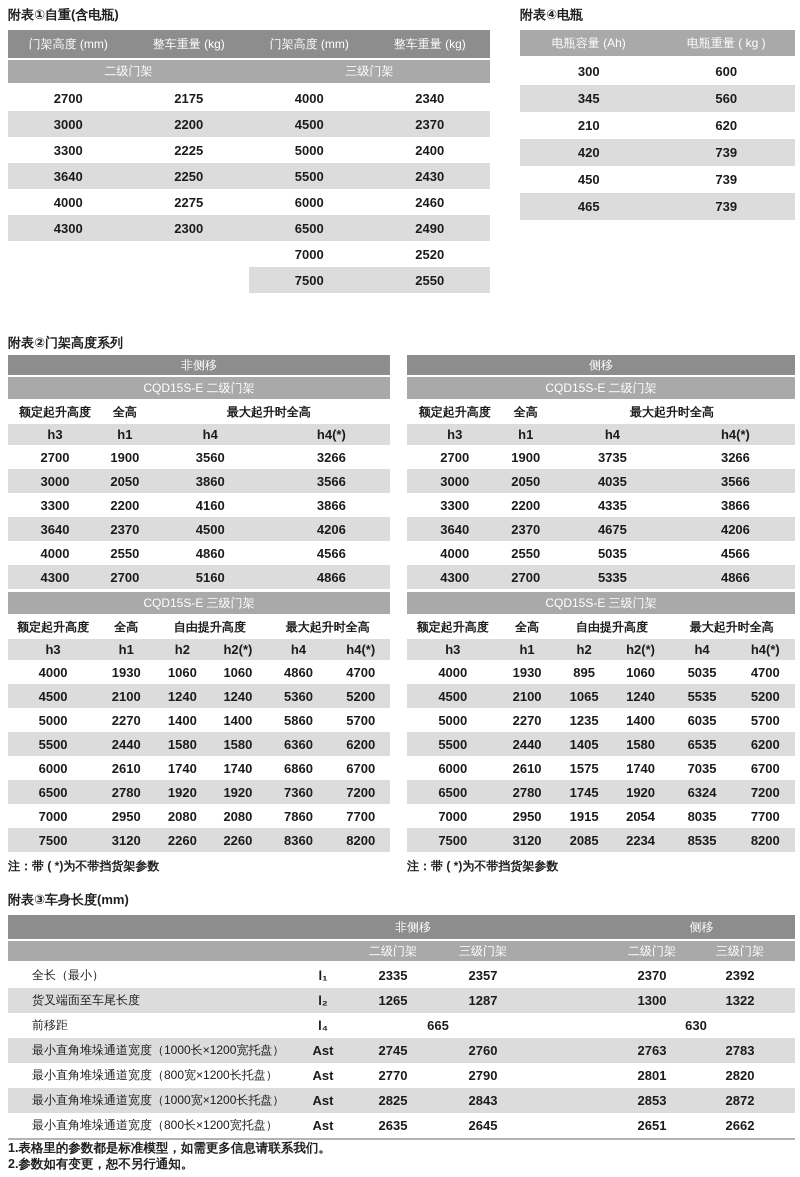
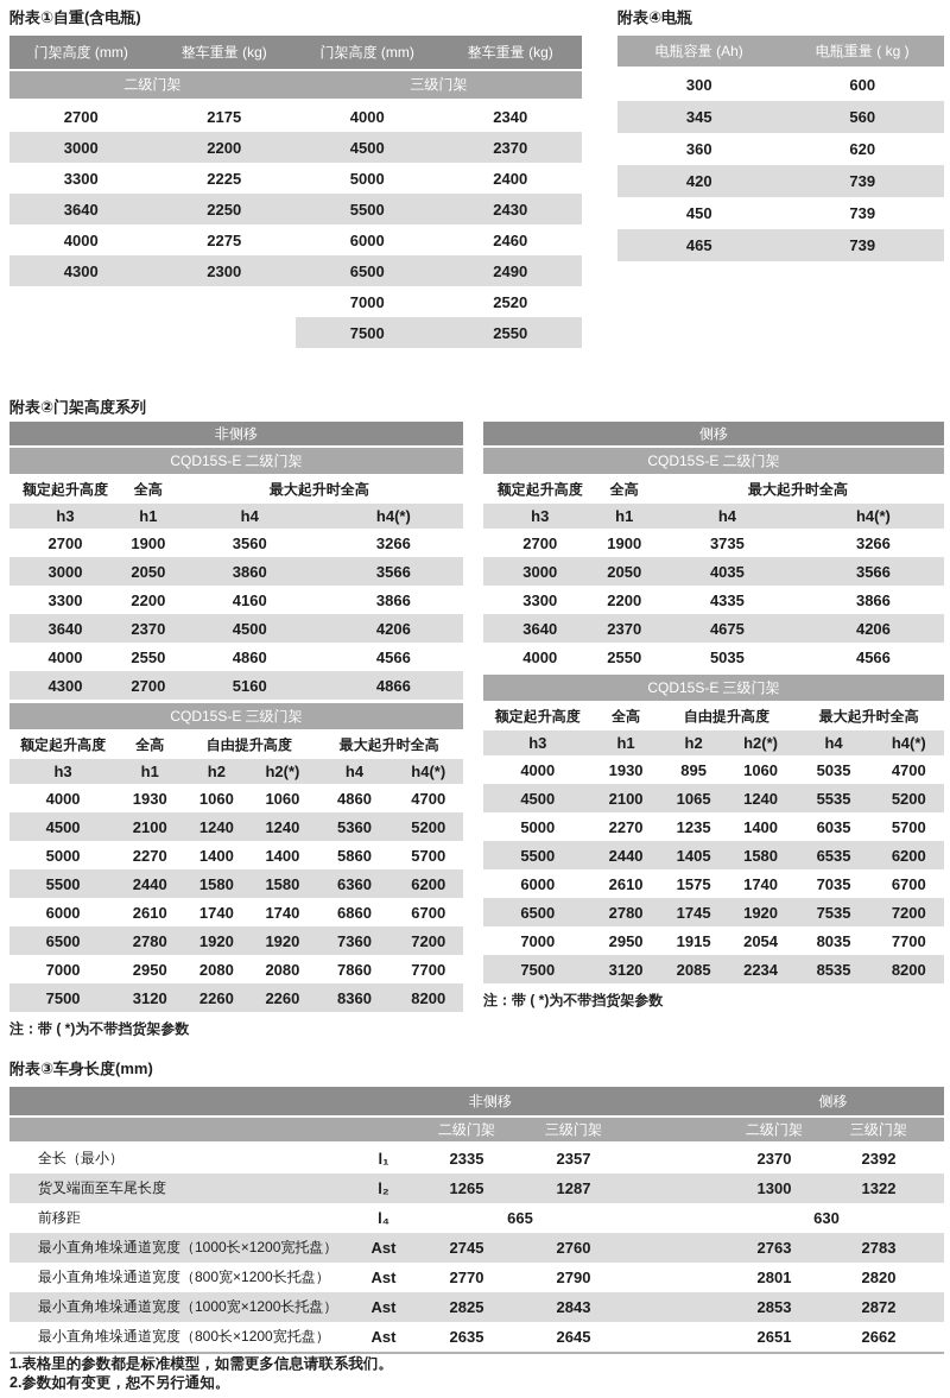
  附表①自重(含电瓶)
  门架高度 (mm)	整车重量 (kg)	门架高度 (mm)	整车重量 (kg)
  二级门架	三级门架
  2700	2175	4000	2340
  3000	2200	4500	2370
  3300	2225	5000	2400
  3640	2250	5500	2430
  4000	2275	6000	2460
  4300	2300	6500	2490
  		7000	2520
  		7500	2550
  附表④电瓶
  电瓶容量 (Ah)	电瓶重量 ( kg )
  300	600
  345	560
- 210	620
+ 360	620
  420	739
  450	739
  465	739
  附表②门架高度系列
  非侧移
  CQD15S-E 二级门架
  额定起升高度	全高	最大起升时全高
  h3	h1	h4	h4(*)
  2700	1900	3560	3266
  3000	2050	3860	3566
  3300	2200	4160	3866
  3640	2370	4500	4206
  4000	2550	4860	4566
  4300	2700	5160	4866
  CQD15S-E 三级门架
  额定起升高度	全高	自由提升高度	最大起升时全高
  h3	h1	h2	h2(*)	h4	h4(*)
  4000	1930	1060	1060	4860	4700
  4500	2100	1240	1240	5360	5200
  5000	2270	1400	1400	5860	5700
  5500	2440	1580	1580	6360	6200
  6000	2610	1740	1740	6860	6700
  6500	2780	1920	1920	7360	7200
  7000	2950	2080	2080	7860	7700
  7500	3120	2260	2260	8360	8200
  注：带 ( *)为不带挡货架参数
  侧移
  CQD15S-E 二级门架
  额定起升高度	全高	最大起升时全高
  h3	h1	h4	h4(*)
  2700	1900	3735	3266
  3000	2050	4035	3566
  3300	2200	4335	3866
  3640	2370	4675	4206
  4000	2550	5035	4566
- 4300	2700	5335	4866
  CQD15S-E 三级门架
  额定起升高度	全高	自由提升高度	最大起升时全高
  h3	h1	h2	h2(*)	h4	h4(*)
  4000	1930	895	1060	5035	4700
  4500	2100	1065	1240	5535	5200
  5000	2270	1235	1400	6035	5700
  5500	2440	1405	1580	6535	6200
  6000	2610	1575	1740	7035	6700
- 6500	2780	1745	1920	6324	7200
+ 6500	2780	1745	1920	7535	7200
  7000	2950	1915	2054	8035	7700
  7500	3120	2085	2234	8535	8200
  注：带 ( *)为不带挡货架参数
  附表③车身长度(mm)
  	非侧移		侧移
  		二级门架	三级门架		二级门架	三级门架
  全长（最小）	l₁	2335	2357		2370	2392
  货叉端面至车尾长度	l₂	1265	1287		1300	1322
  前移距	l₄	665		630
  最小直角堆垛通道宽度（1000长×1200宽托盘）	Ast	2745	2760		2763	2783
  最小直角堆垛通道宽度（800宽×1200长托盘）	Ast	2770	2790		2801	2820
  最小直角堆垛通道宽度（1000宽×1200长托盘）	Ast	2825	2843		2853	2872
  最小直角堆垛通道宽度（800长×1200宽托盘）	Ast	2635	2645		2651	2662
  1.表格里的参数都是标准模型，如需更多信息请联系我们。
  2.参数如有变更，恕不另行通知。
